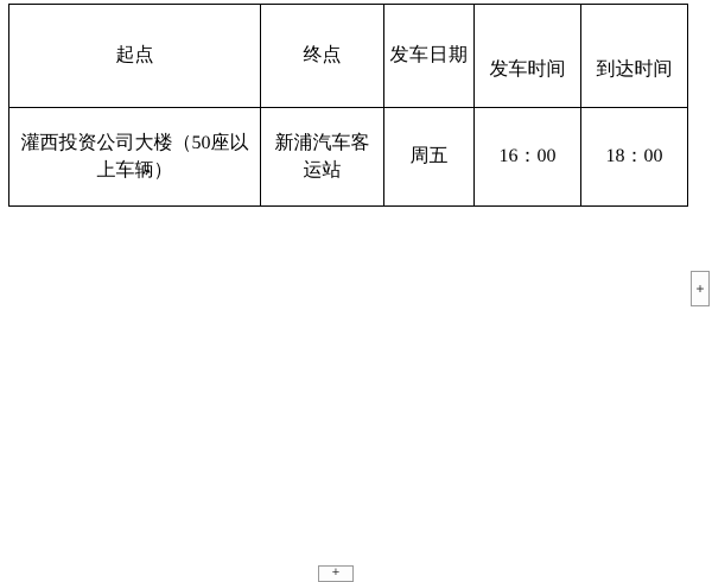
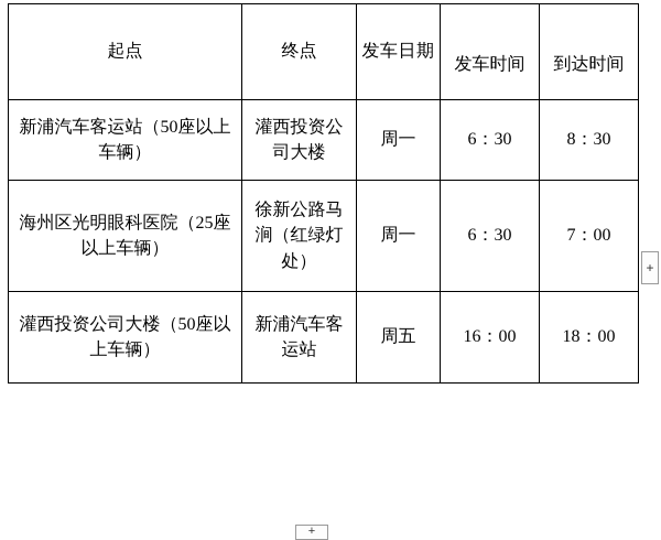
  起点	终点	发车日期	发车时间	到达时间
+ 新浦汽车客运站（50座以上车辆）	灌西投资公司大楼	周一	6：30	8：30
+ 海州区光明眼科医院（25座以上车辆）	徐新公路马涧（红绿灯处）	周一	6：30	7：00
  灌西投资公司大楼（50座以上车辆）	新浦汽车客运站	周五	16：00	18：00
  +
  +
